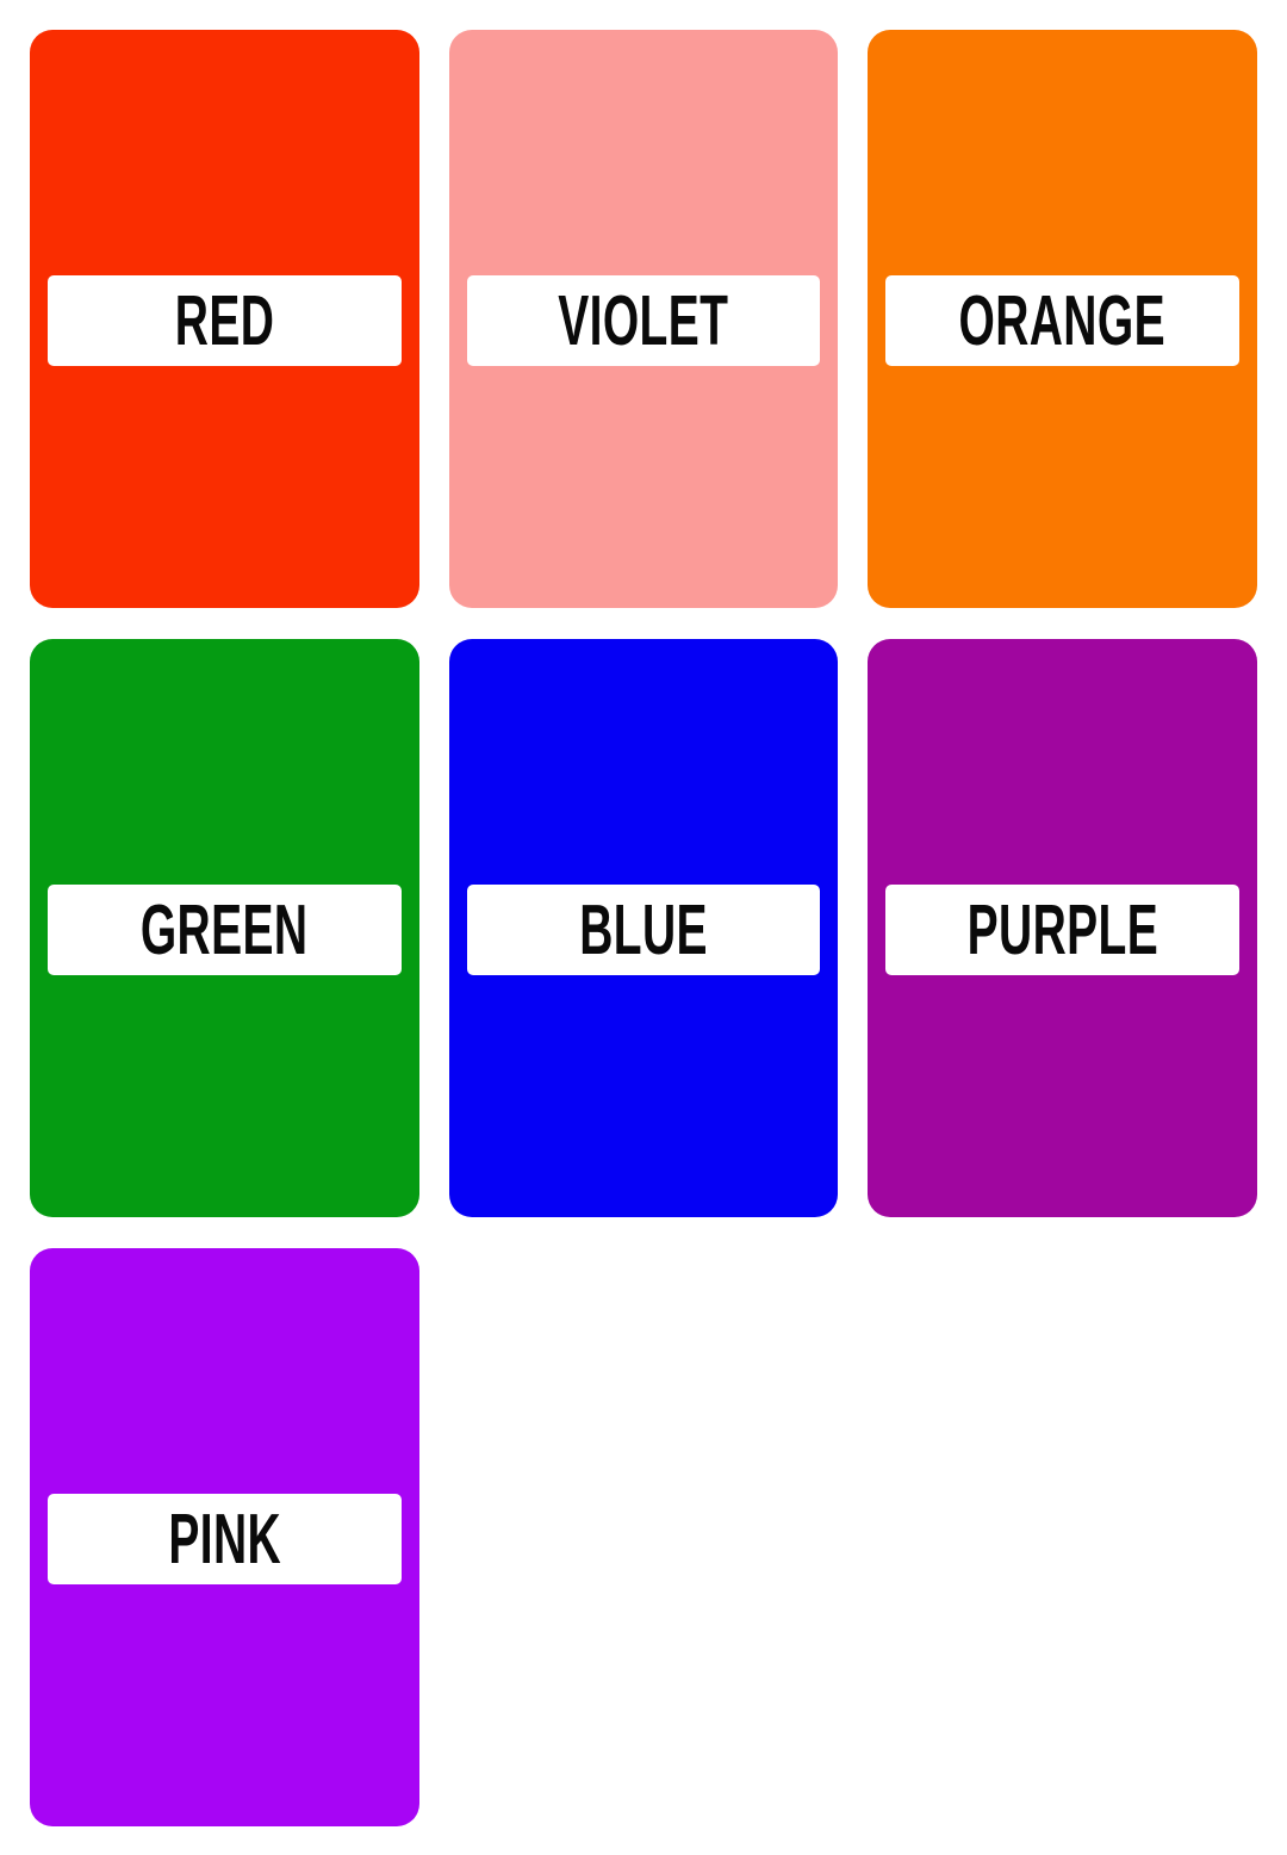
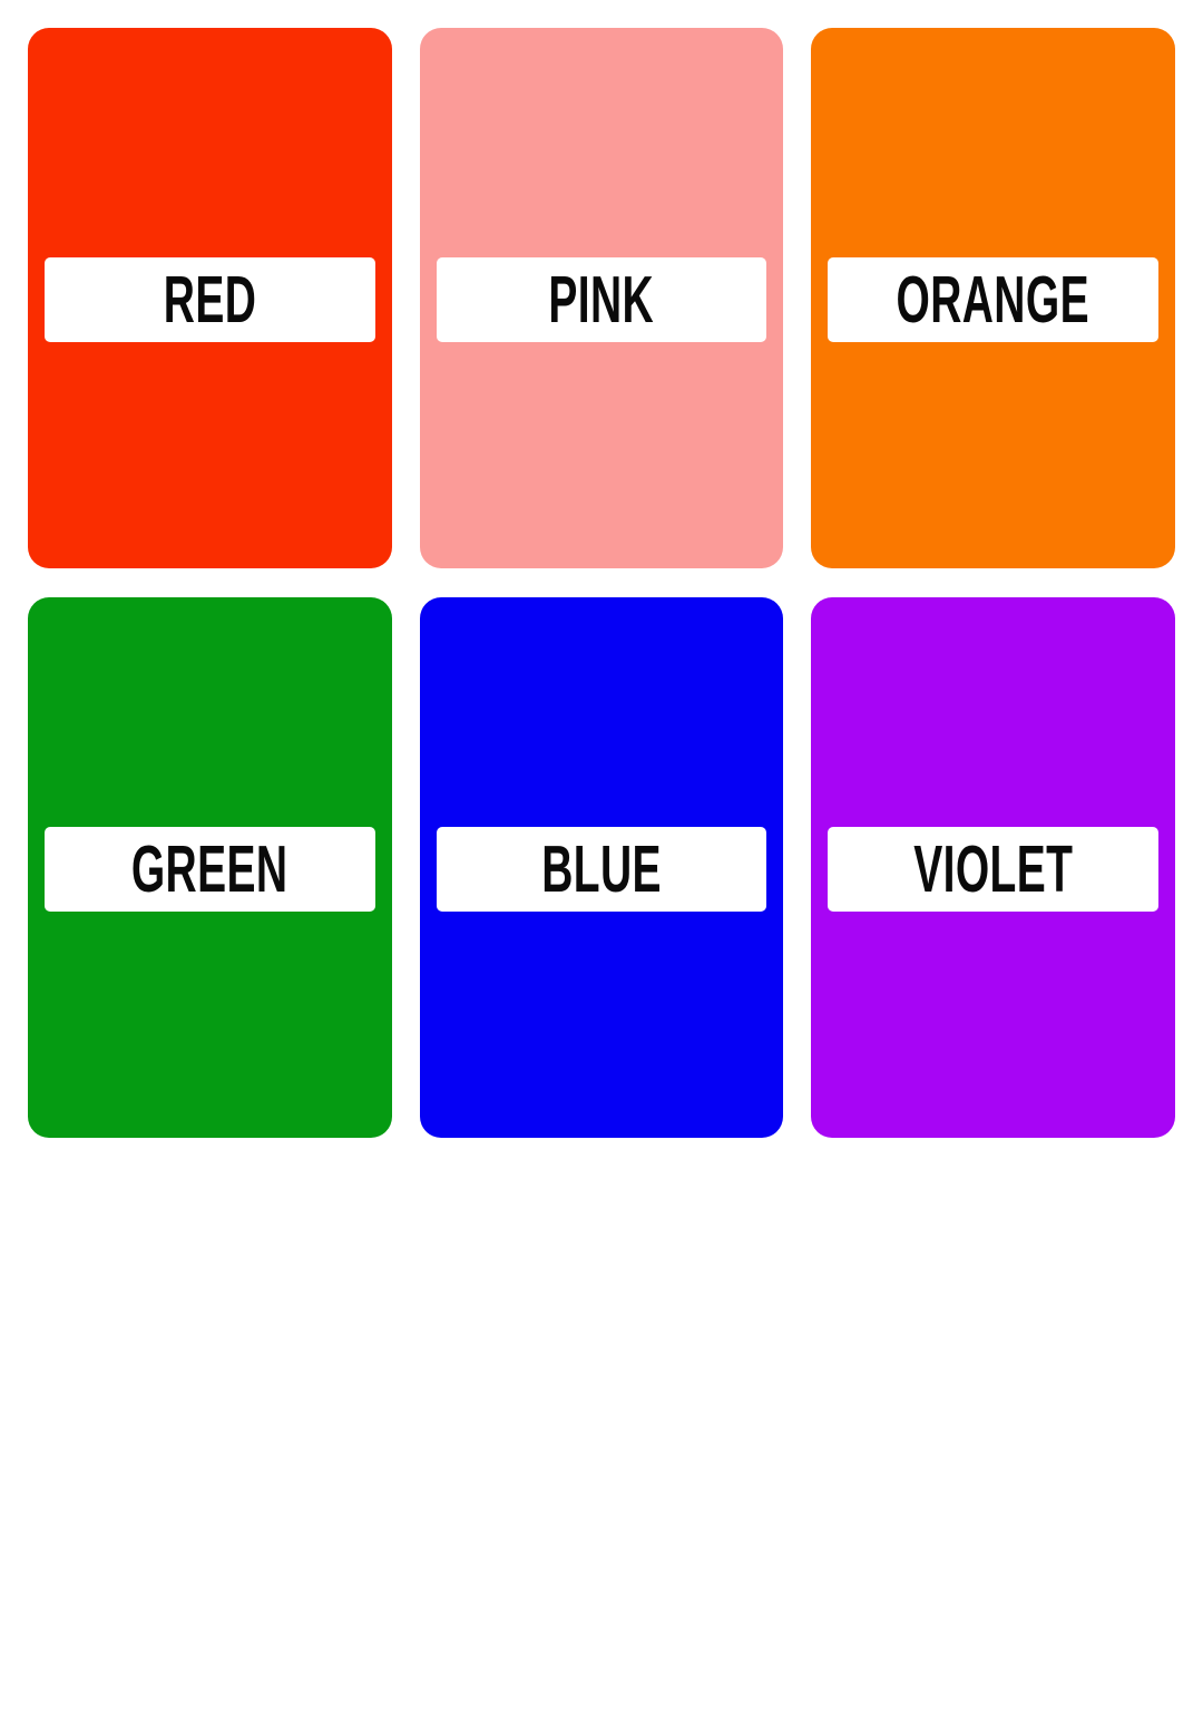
  RED
- VIOLET
+ PINK
  ORANGE
  GREEN
  BLUE
- PURPLE
- PINK
+ VIOLET
